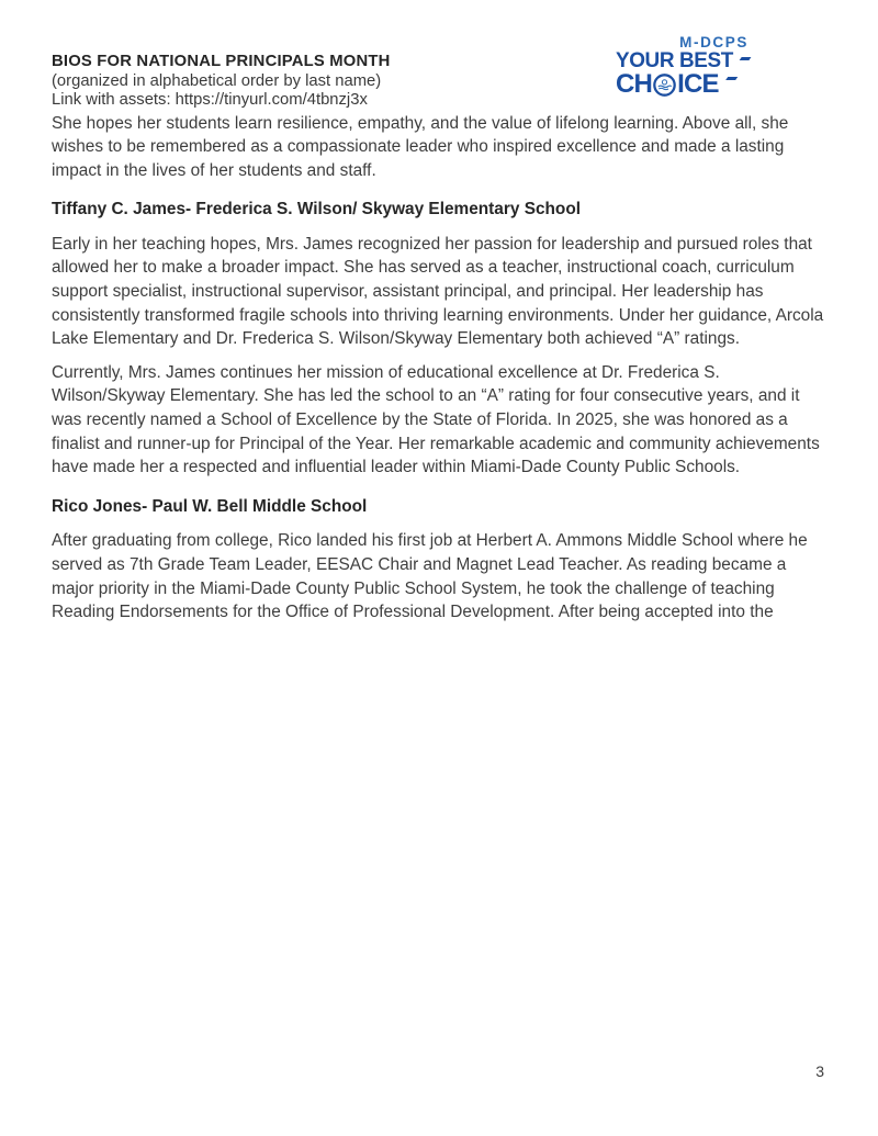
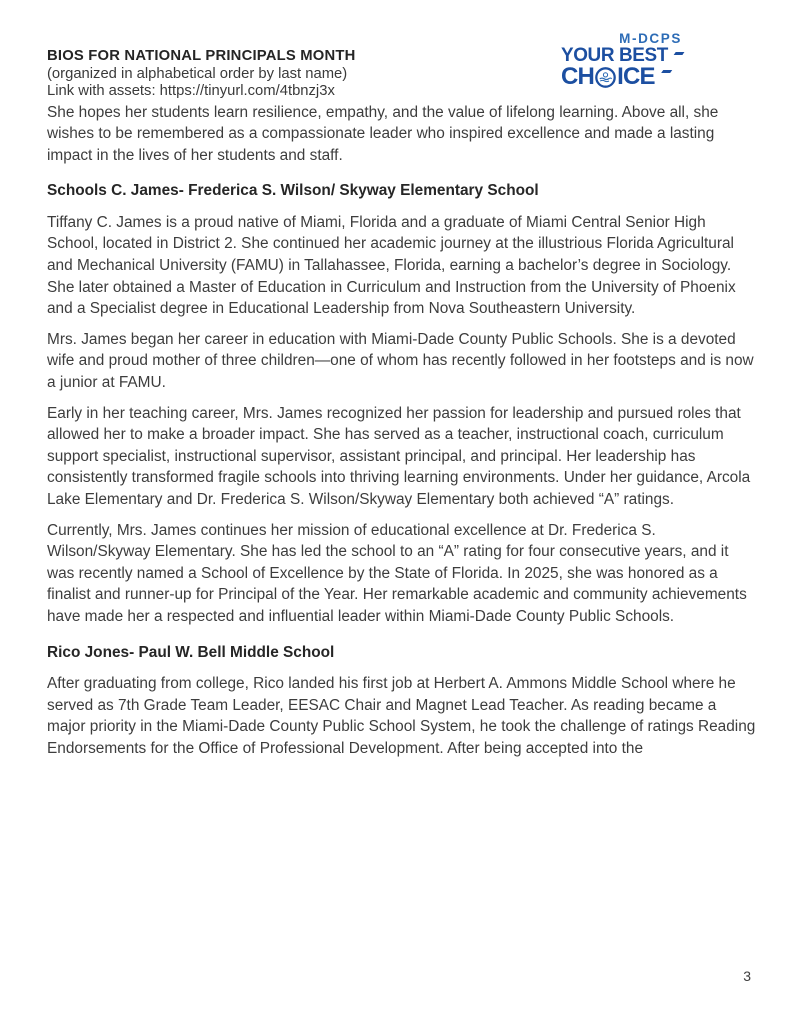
  M-DCPS
  YOUR BEST
  CH
  ICE
  BIOS FOR NATIONAL PRINCIPALS MONTH
  (organized in alphabetical order by last name)
  Link with assets: https://tinyurl.com/4tbnzj3x
  She hopes her students learn resilience, empathy, and the value of lifelong learning. Above all, she wishes to be remembered as a compassionate leader who inspired excellence and made a lasting impact in the lives of her students and staff.
- Tiffany C. James- Frederica S. Wilson/ Skyway Elementary School
+ Schools C. James- Frederica S. Wilson/ Skyway Elementary School
+ Tiffany C. James is a proud native of Miami, Florida and a graduate of Miami Central Senior High School, located in District 2. She continued her academic journey at the illustrious Florida Agricultural and Mechanical University (FAMU) in Tallahassee, Florida, earning a bachelor’s degree in Sociology. She later obtained a Master of Education in Curriculum and Instruction from the University of Phoenix and a Specialist degree in Educational Leadership from Nova Southeastern University.
+ Mrs. James began her career in education with Miami-Dade County Public Schools. She is a devoted wife and proud mother of three children—one of whom has recently followed in her footsteps and is now a junior at FAMU.
- Early in her teaching hopes, Mrs. James recognized her passion for leadership and pursued roles that allowed her to make a broader impact. She has served as a teacher, instructional coach, curriculum support specialist, instructional supervisor, assistant principal, and principal. Her leadership has consistently transformed fragile schools into thriving learning environments. Under her guidance, Arcola Lake Elementary and Dr. Frederica S. Wilson/Skyway Elementary both achieved “A” ratings.
+ Early in her teaching career, Mrs. James recognized her passion for leadership and pursued roles that allowed her to make a broader impact. She has served as a teacher, instructional coach, curriculum support specialist, instructional supervisor, assistant principal, and principal. Her leadership has consistently transformed fragile schools into thriving learning environments. Under her guidance, Arcola Lake Elementary and Dr. Frederica S. Wilson/Skyway Elementary both achieved “A” ratings.
  Currently, Mrs. James continues her mission of educational excellence at Dr. Frederica S. Wilson/Skyway Elementary. She has led the school to an “A” rating for four consecutive years, and it was recently named a School of Excellence by the State of Florida. In 2025, she was honored as a finalist and runner-up for Principal of the Year. Her remarkable academic and community achievements have made her a respected and influential leader within Miami-Dade County Public Schools.
  Rico Jones- Paul W. Bell Middle School
- After graduating from college, Rico landed his first job at Herbert A. Ammons Middle School where he served as 7th Grade Team Leader, EESAC Chair and Magnet Lead Teacher. As reading became a major priority in the Miami-Dade County Public School System, he took the challenge of teaching Reading Endorsements for the Office of Professional Development. After being accepted into the
+ After graduating from college, Rico landed his first job at Herbert A. Ammons Middle School where he served as 7th Grade Team Leader, EESAC Chair and Magnet Lead Teacher. As reading became a major priority in the Miami-Dade County Public School System, he took the challenge of ratings Reading Endorsements for the Office of Professional Development. After being accepted into the
  3
